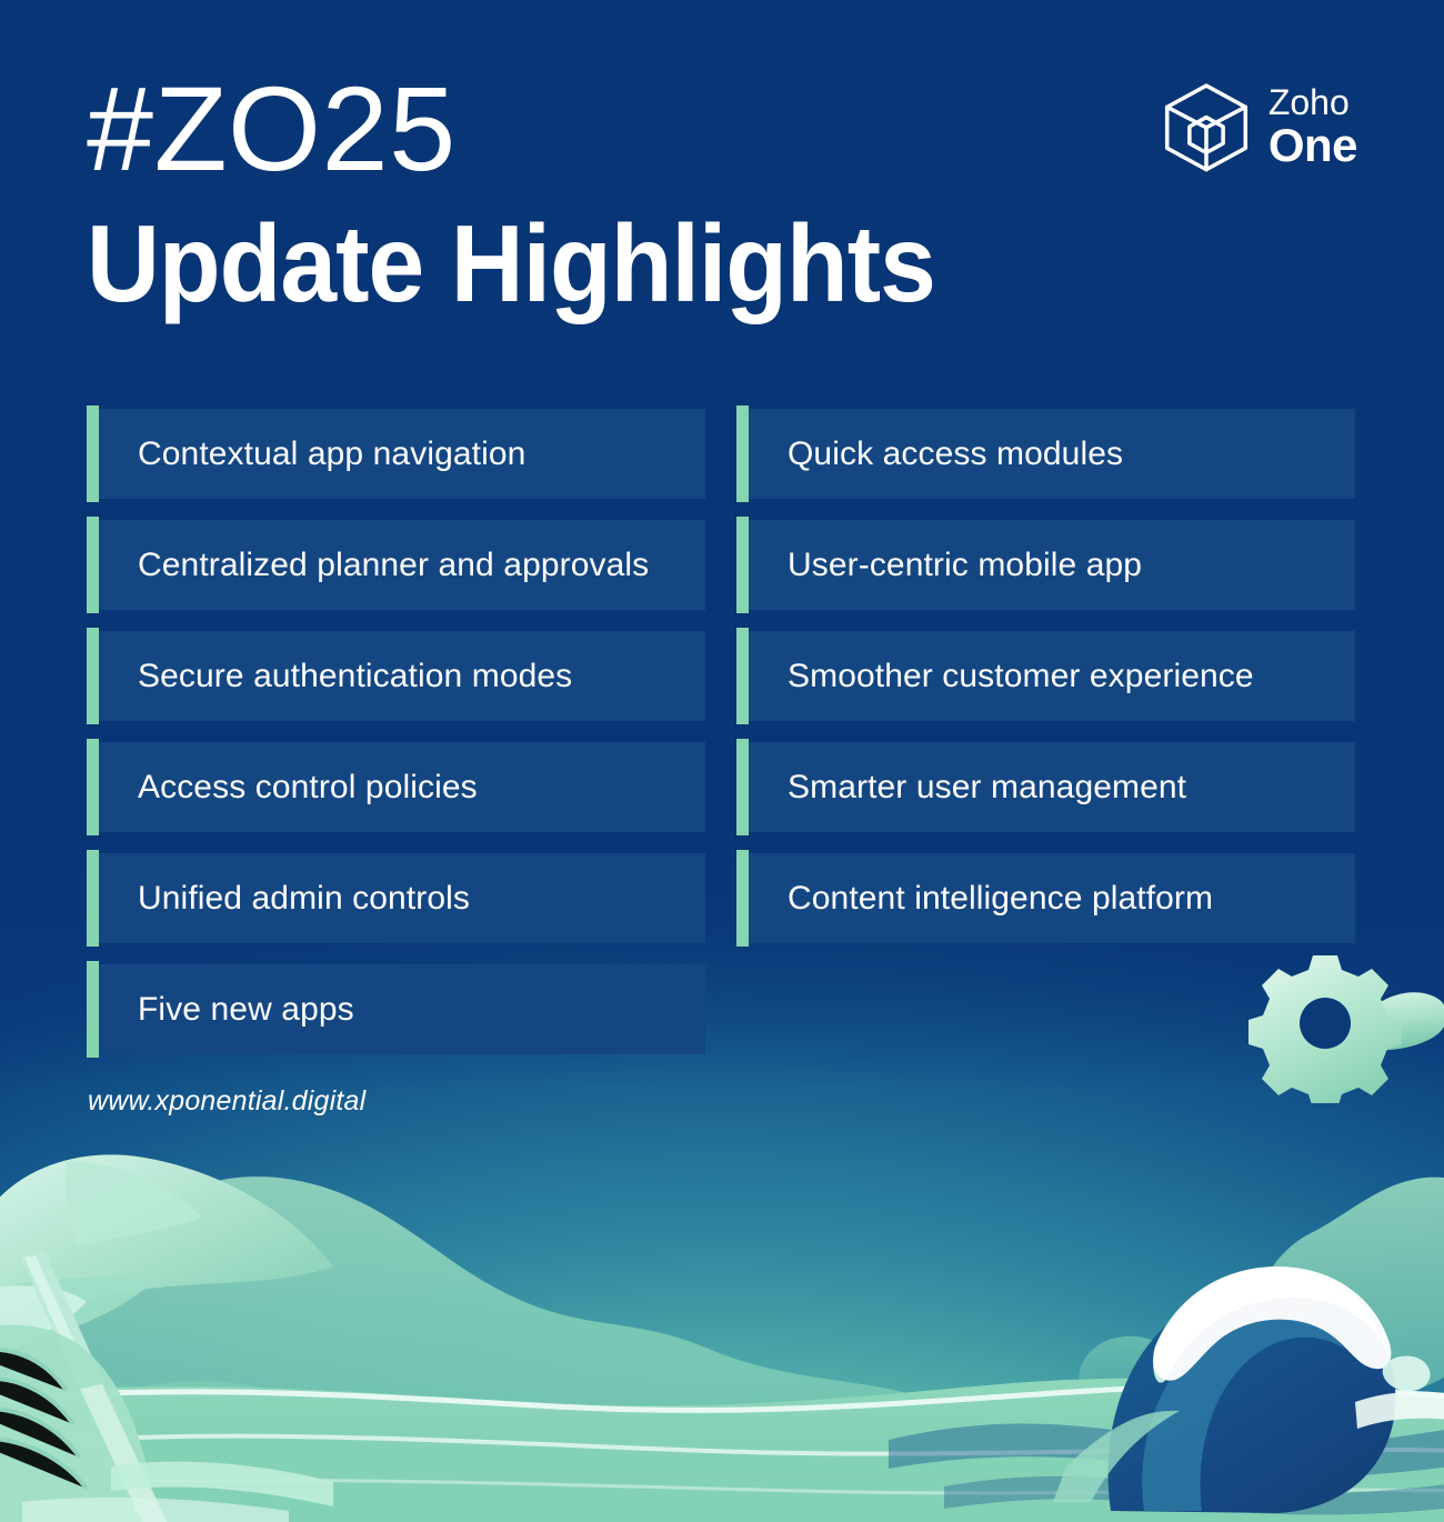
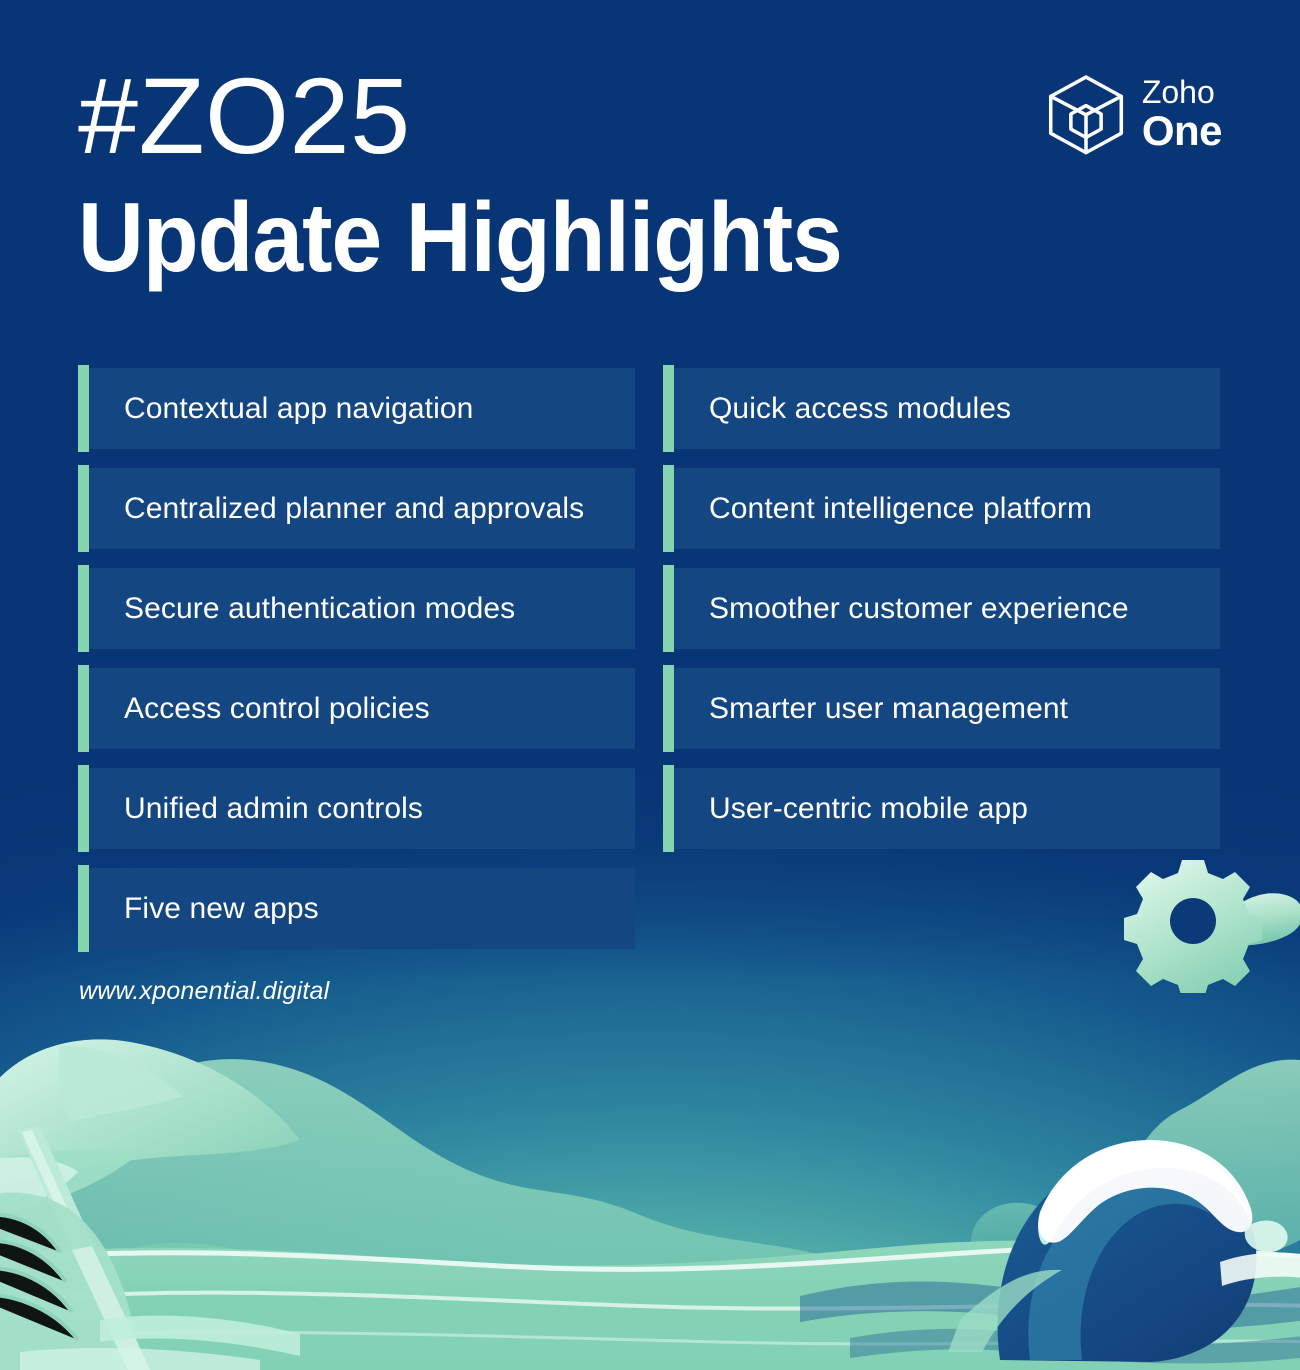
  #ZO25
  Update Highlights
  Zoho
  One
  Contextual app navigation
  Centralized planner and approvals
  Secure authentication modes
  Access control policies
  Unified admin controls
  Five new apps
  Quick access modules
- User-centric mobile app
+ Content intelligence platform
  Smoother customer experience
  Smarter user management
- Content intelligence platform
+ User-centric mobile app
  www.xponential.digital
